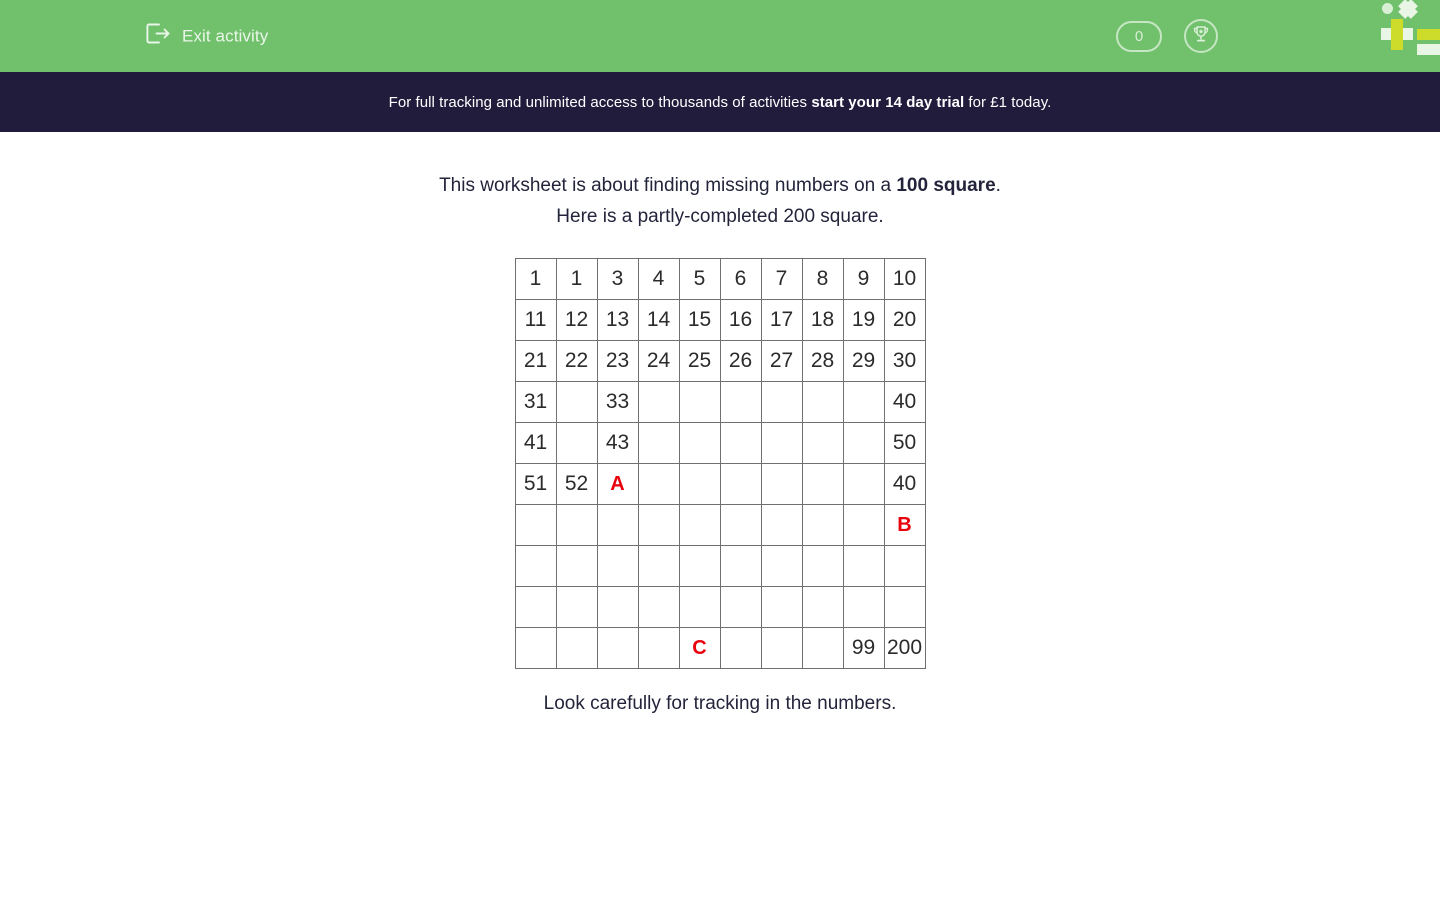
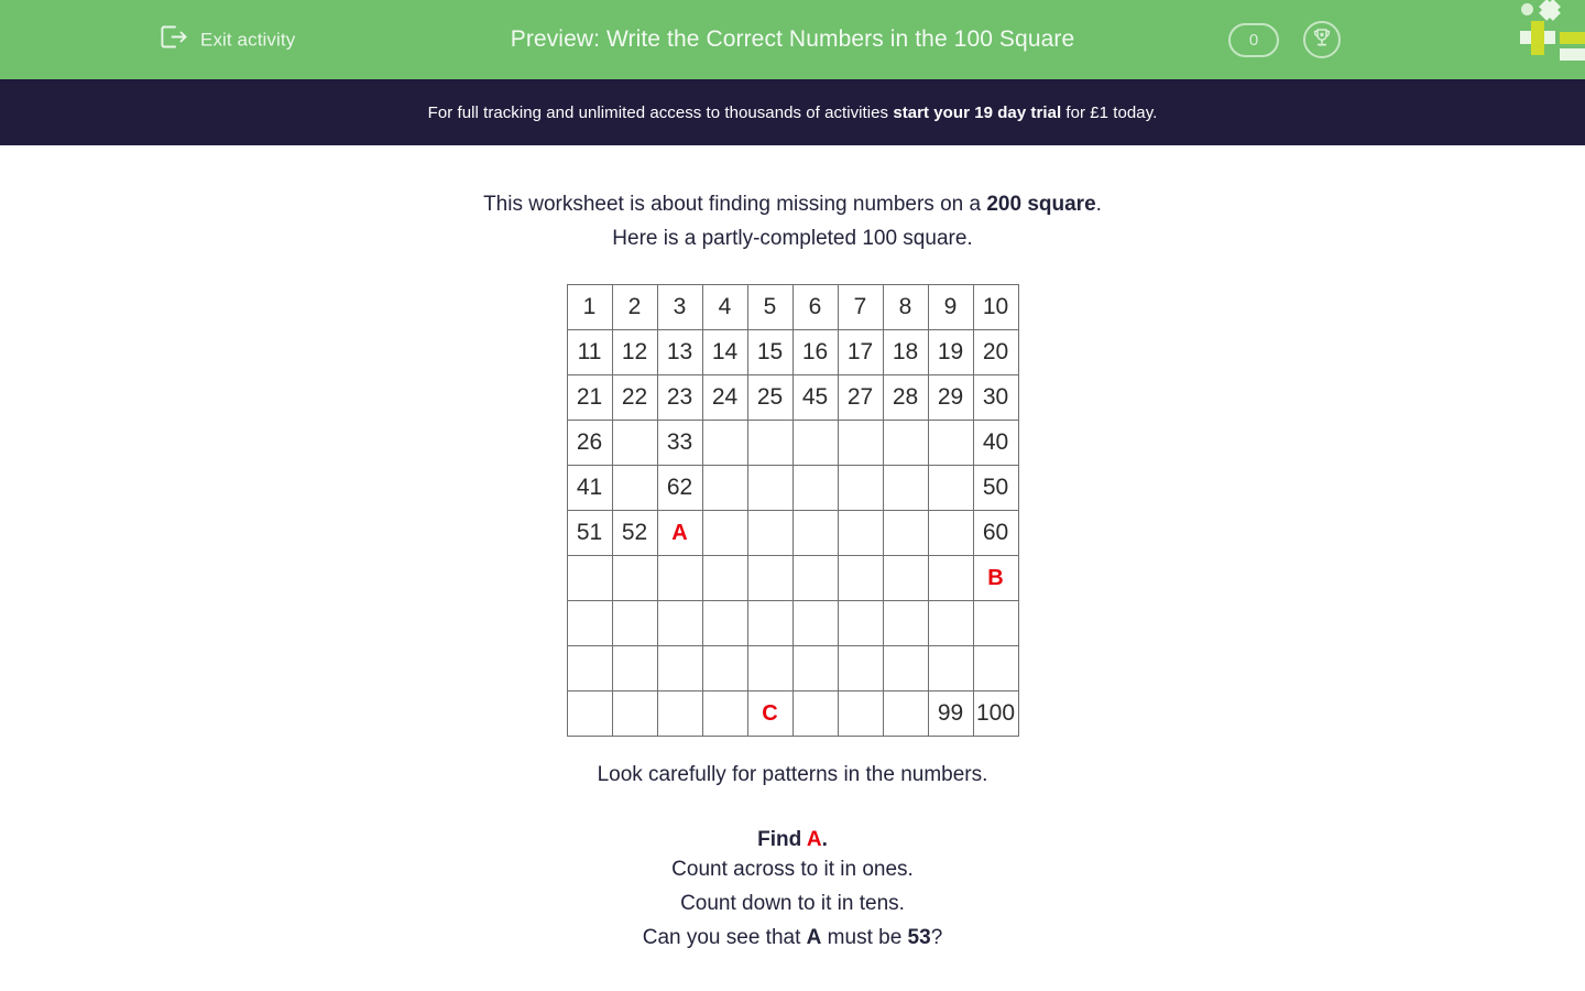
  Exit activity
+ Preview: Write the Correct Numbers in the 100 Square
  0
- For full tracking and unlimited access to thousands of activities start your 14 day trial for £1 today.
+ For full tracking and unlimited access to thousands of activities start your 19 day trial for £1 today.
- This worksheet is about finding missing numbers on a 100 square.
+ This worksheet is about finding missing numbers on a 200 square.
- Here is a partly-completed 200 square.
+ Here is a partly-completed 100 square.
- 1	1	3	4	5	6	7	8	9	10
+ 1	2	3	4	5	6	7	8	9	10
  11	12	13	14	15	16	17	18	19	20
- 21	22	23	24	25	26	27	28	29	30
+ 21	22	23	24	25	45	27	28	29	30
- 31		33							40
+ 26		33							40
- 41		43							50
+ 41		62							50
- 51	52	A							40
+ 51	52	A							60
  									B
- 				C				99	200
+ 				C				99	100
- Look carefully for tracking in the numbers.
+ Look carefully for patterns in the numbers.
+ Find A.
+ Count across to it in ones.
+ Count down to it in tens.
+ Can you see that A must be 53?
